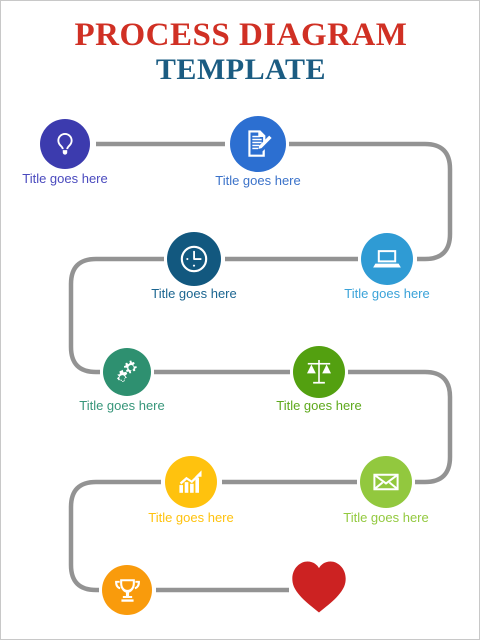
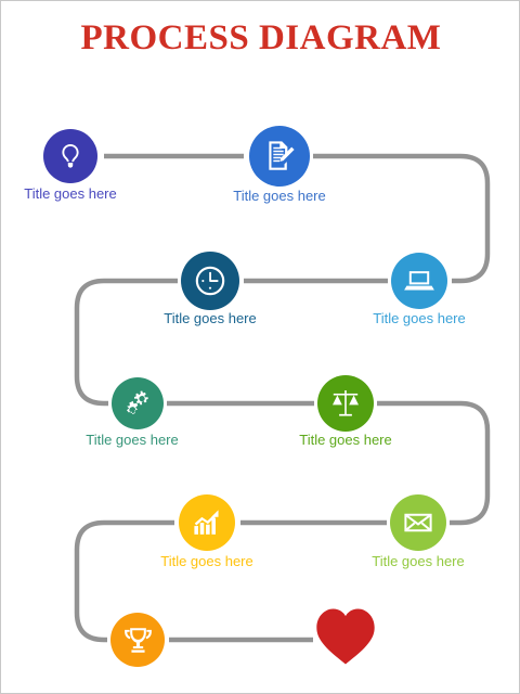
  PROCESS DIAGRAM
- TEMPLATE
  Title goes here
  Title goes here
  Title goes here
  Title goes here
  Title goes here
  Title goes here
  Title goes here
  Title goes here
